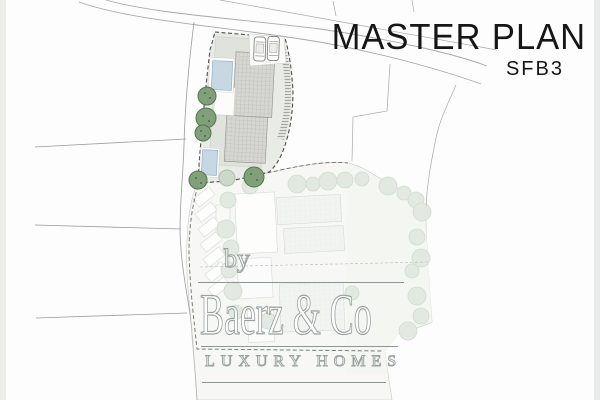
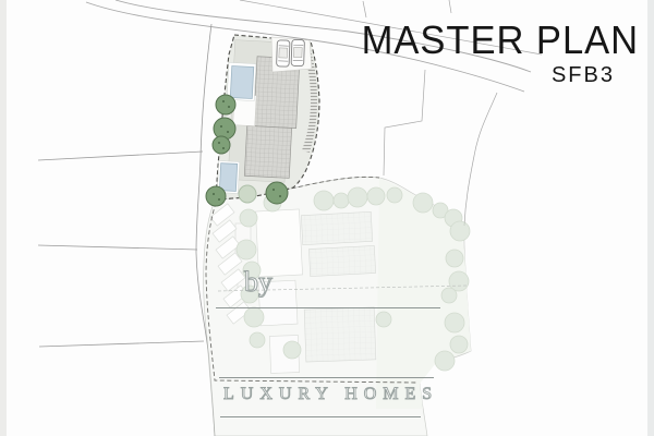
  by
- Baerz & Co
  LUXURY HOMES
  MASTER PLAN
  SFB3
